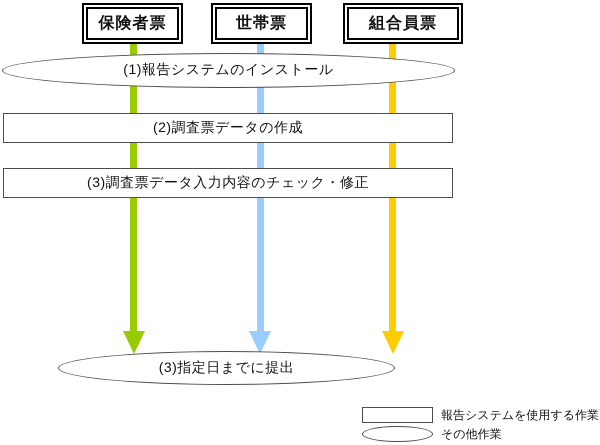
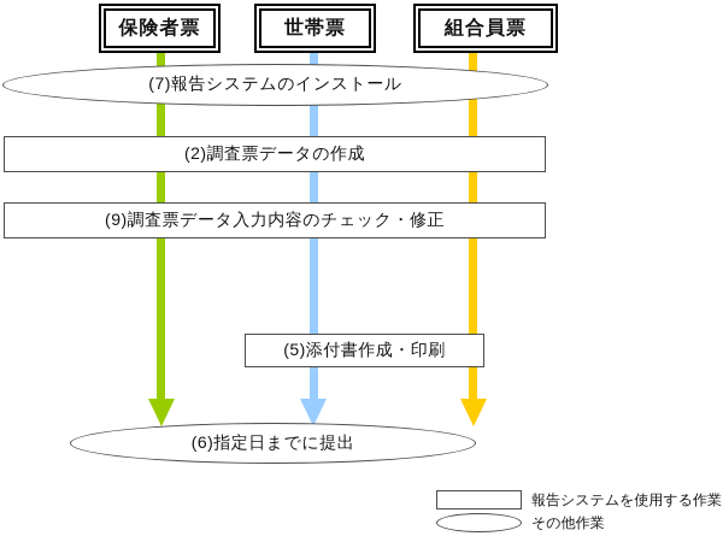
  保険者票
  世帯票
  組合員票
- (1)報告システムのインストール
+ (7)報告システムのインストール
  (2)調査票データの作成
- (3)調査票データ入力内容のチェック・修正
+ (9)調査票データ入力内容のチェック・修正
+ (5)添付書作成・印刷
- (3)指定日までに提出
+ (6)指定日までに提出
  報告システムを使用する作業
  その他作業
